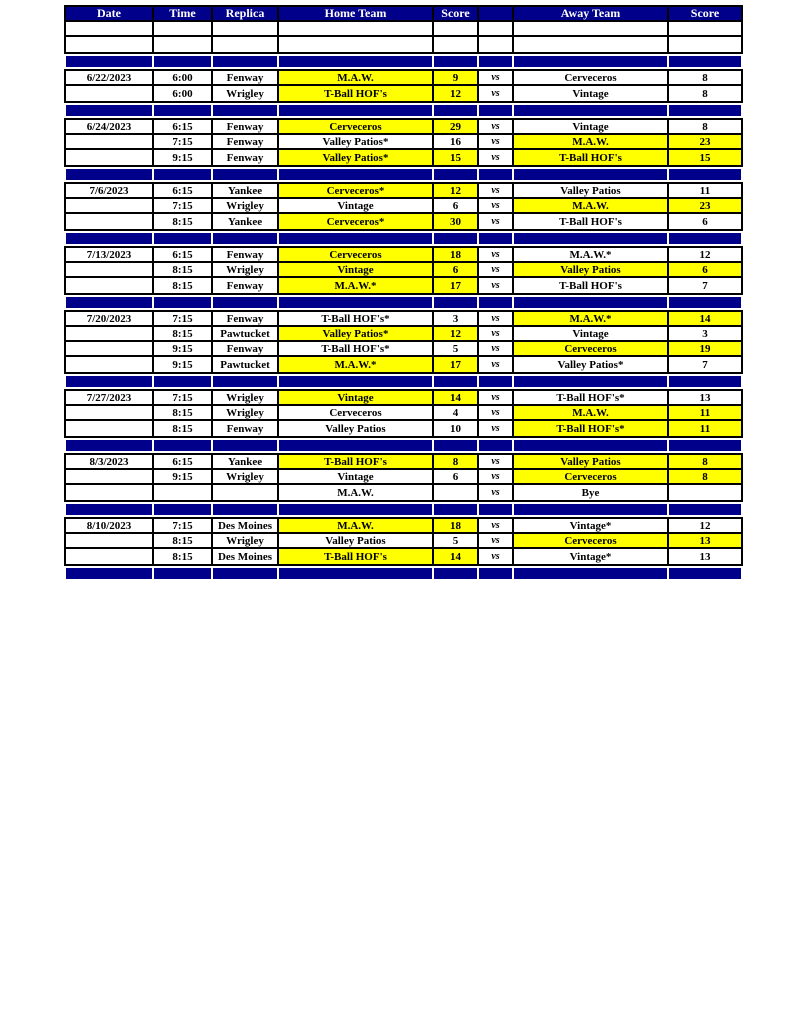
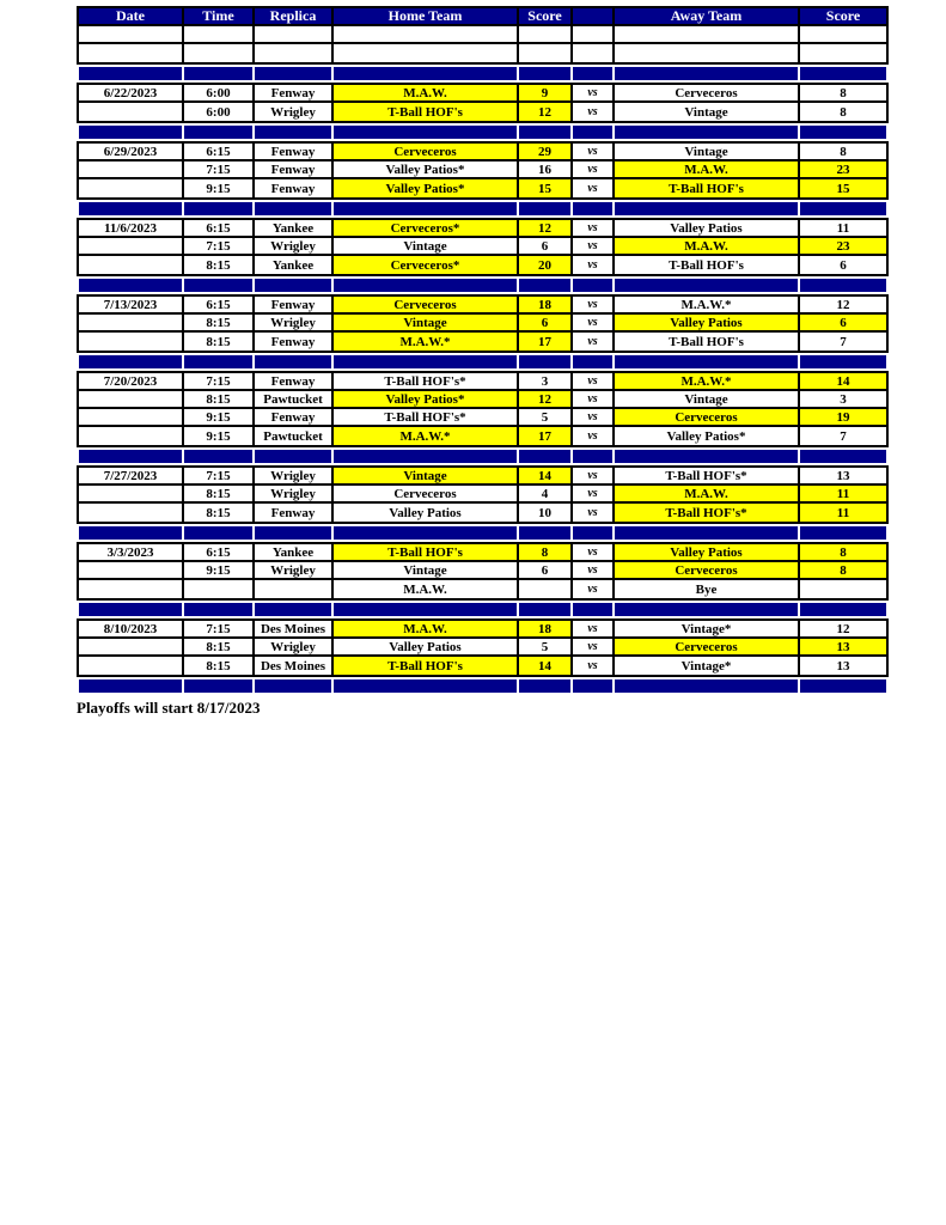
  Date
  Time
  Replica
  Home Team
  Score
  Away Team
  Score
  6/22/2023
  6:00
  Fenway
  M.A.W.
  9
  vs
  Cerveceros
  8
  6:00
  Wrigley
  T-Ball HOF's
  12
  vs
  Vintage
  8
- 6/24/2023
+ 6/29/2023
  6:15
  Fenway
  Cerveceros
  29
  vs
  Vintage
  8
  7:15
  Fenway
  Valley Patios*
  16
  vs
  M.A.W.
  23
  9:15
  Fenway
  Valley Patios*
  15
  vs
  T-Ball HOF's
  15
- 7/6/2023
+ 11/6/2023
  6:15
  Yankee
  Cerveceros*
  12
  vs
  Valley Patios
  11
  7:15
  Wrigley
  Vintage
  6
  vs
  M.A.W.
  23
  8:15
  Yankee
  Cerveceros*
- 30
+ 20
  vs
  T-Ball HOF's
  6
  7/13/2023
  6:15
  Fenway
  Cerveceros
  18
  vs
  M.A.W.*
  12
  8:15
  Wrigley
  Vintage
  6
  vs
  Valley Patios
  6
  8:15
  Fenway
  M.A.W.*
  17
  vs
  T-Ball HOF's
  7
  7/20/2023
  7:15
  Fenway
  T-Ball HOF's*
  3
  vs
  M.A.W.*
  14
  8:15
  Pawtucket
  Valley Patios*
  12
  vs
  Vintage
  3
  9:15
  Fenway
  T-Ball HOF's*
  5
  vs
  Cerveceros
  19
  9:15
  Pawtucket
  M.A.W.*
  17
  vs
  Valley Patios*
  7
  7/27/2023
  7:15
  Wrigley
  Vintage
  14
  vs
  T-Ball HOF's*
  13
  8:15
  Wrigley
  Cerveceros
  4
  vs
  M.A.W.
  11
  8:15
  Fenway
  Valley Patios
  10
  vs
  T-Ball HOF's*
  11
- 8/3/2023
+ 3/3/2023
  6:15
  Yankee
  T-Ball HOF's
  8
  vs
  Valley Patios
  8
  9:15
  Wrigley
  Vintage
  6
  vs
  Cerveceros
  8
  M.A.W.
  vs
  Bye
  8/10/2023
  7:15
  Des Moines
  M.A.W.
  18
  vs
  Vintage*
  12
  8:15
  Wrigley
  Valley Patios
  5
  vs
  Cerveceros
  13
  8:15
  Des Moines
  T-Ball HOF's
  14
  vs
  Vintage*
  13
+ Playoffs will start 8/17/2023
